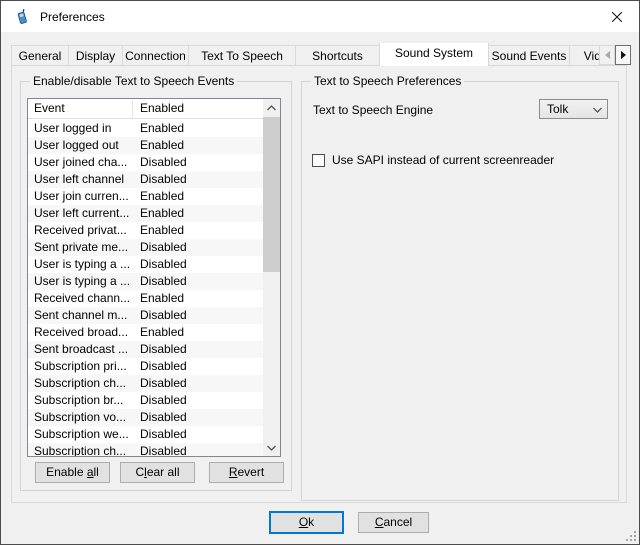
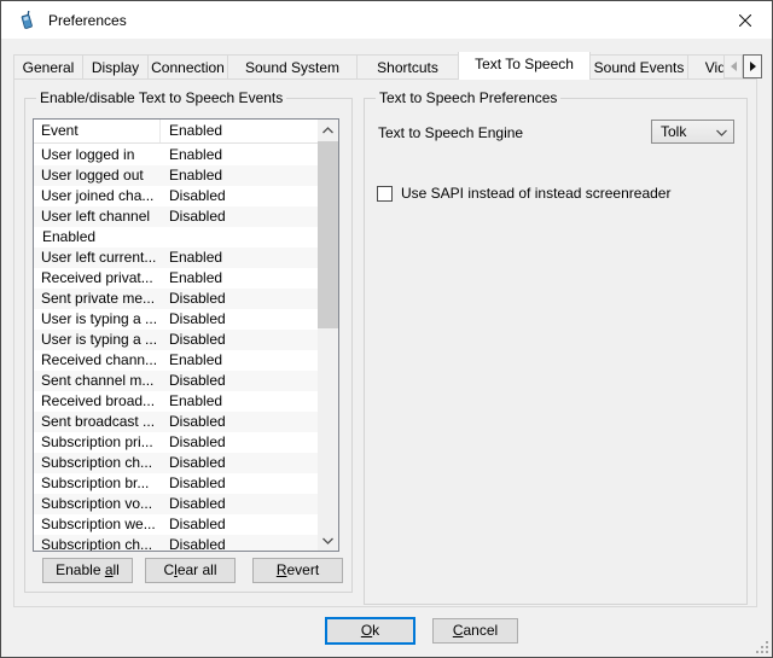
  Preferences
  General
  Display
  Connection
- Text To Speech
+ Sound System
  Shortcuts
- Sound System
+ Text To Speech
  Sound Events
  Enable/disable Text to Speech Events
  Event
  Enabled
  User logged in
  Enabled
  User logged out
  Enabled
  User joined cha...
  Disabled
  User left channel
  Disabled
- User join curren...
  Enabled
  User left current...
  Enabled
  Received privat...
  Enabled
  Sent private me...
  Disabled
  User is typing a ...
  Disabled
  User is typing a ...
  Disabled
  Received chann...
  Enabled
  Sent channel m...
  Disabled
  Received broad...
  Enabled
  Sent broadcast ...
  Disabled
  Subscription pri...
  Disabled
  Subscription ch...
  Disabled
  Subscription br...
  Disabled
  Subscription vo...
  Disabled
  Subscription we...
  Disabled
  Subscription ch...
  Disabled
  Enable all
  Clear all
  Revert
  Text to Speech Preferences
  Text to Speech Engine
  Tolk
- Use SAPI instead of current screenreader
+ Use SAPI instead of instead screenreader
  Ok
  Cancel
